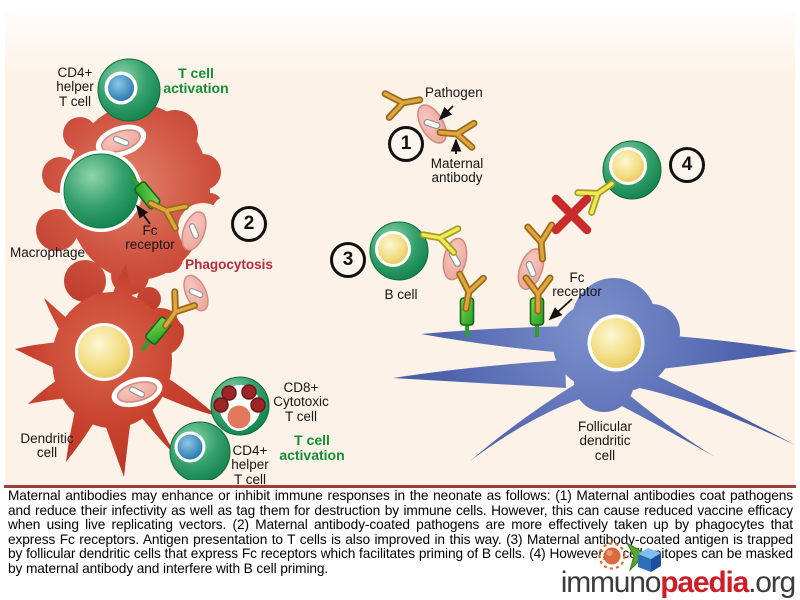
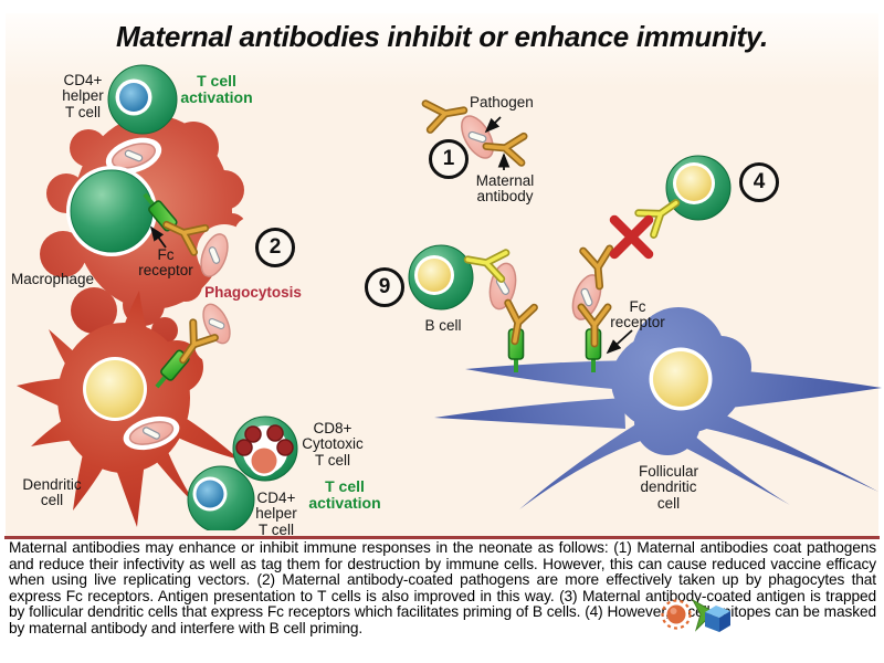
+ Maternal antibodies inhibit or enhance immunity.
  CD4+
  helper
  T cell
  T cell
  activation
  Macrophage
  Fc
  receptor
  Phagocytosis
  Pathogen
  Maternal
  antibody
  B cell
  Fc
  receptor
  Dendritic
  cell
  CD8+
  Cytotoxic
  T cell
  CD4+
  helper
  T cell
  T cell
  activation
  Follicular
  dendritic
  cell
  1
  2
- 3
+ 9
  4
  Maternal antibodies may enhance or inhibit immune responses in the neonate as follows: (1) Maternal antibodies coat pathogens and reduce their infectivity as well as tag them for destruction by immune cells. However, this can cause reduced vaccine efficacy when using live replicating vectors. (2) Maternal antibody-coated pathogens are more effectively taken up by phagocytes that express Fc receptors. Antigen presentation to T cells is also improved in this way. (3) Maternal antibody-coated antigen is trapped by follicular dendritic cells that express Fc receptors which facilitates priming of B cells. (4) However citopes can be masked by maternal antibody and interfere with B cell priming.
- immunopaedia.org
